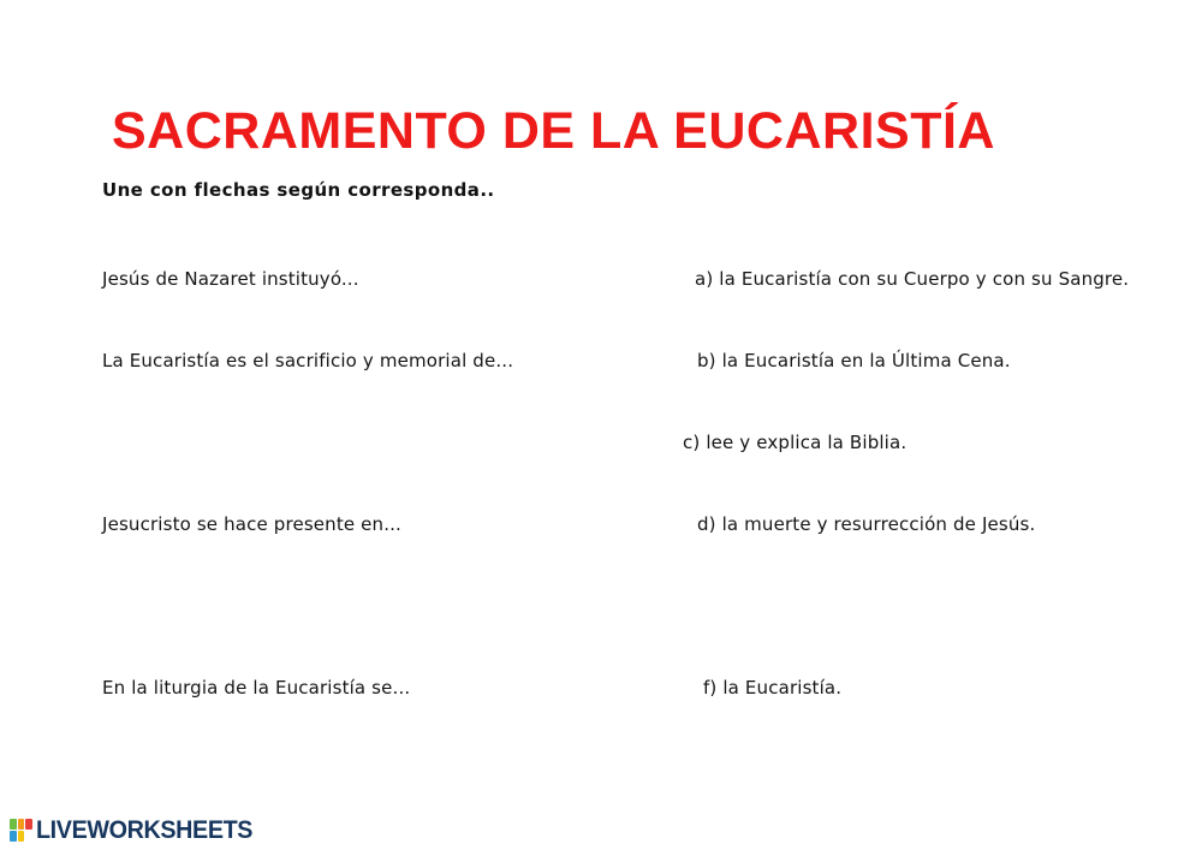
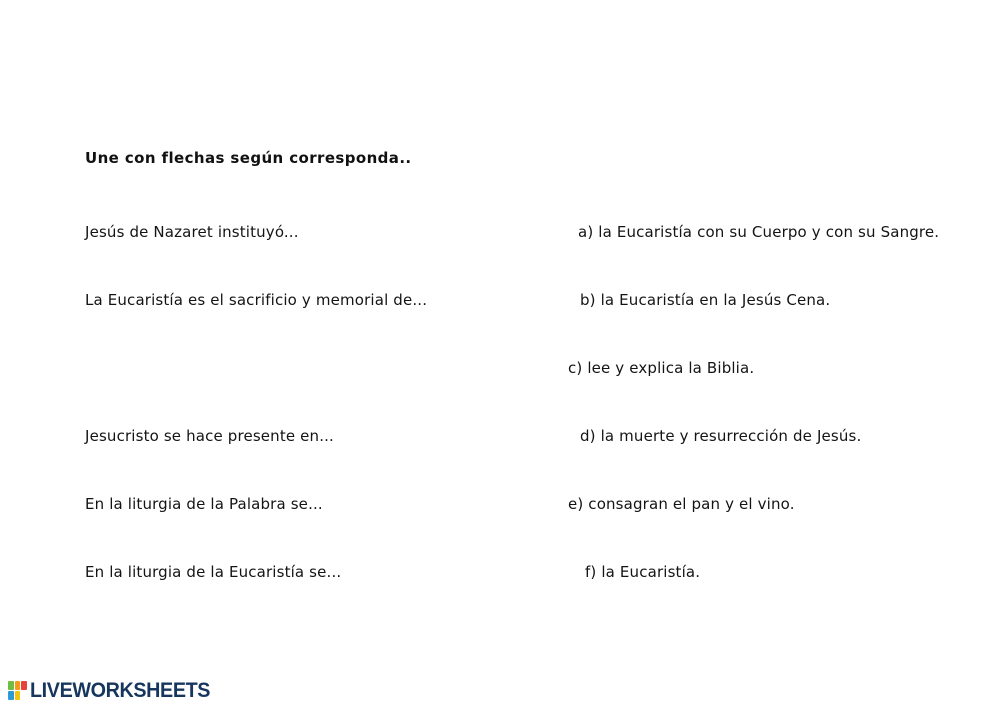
- SACRAMENTO DE LA EUCARISTÍA
  Une con flechas según corresponda..
  Jesús de Nazaret instituyó...
  a) la Eucaristía con su Cuerpo y con su Sangre.
  La Eucaristía es el sacrificio y memorial de...
- b) la Eucaristía en la Última Cena.
+ b) la Eucaristía en la Jesús Cena.
  c) lee y explica la Biblia.
  Jesucristo se hace presente en...
  d) la muerte y resurrección de Jesús.
+ En la liturgia de la Palabra se...
+ e) consagran el pan y el vino.
  En la liturgia de la Eucaristía se...
  f) la Eucaristía.
  LIVEWORKSHEETS
